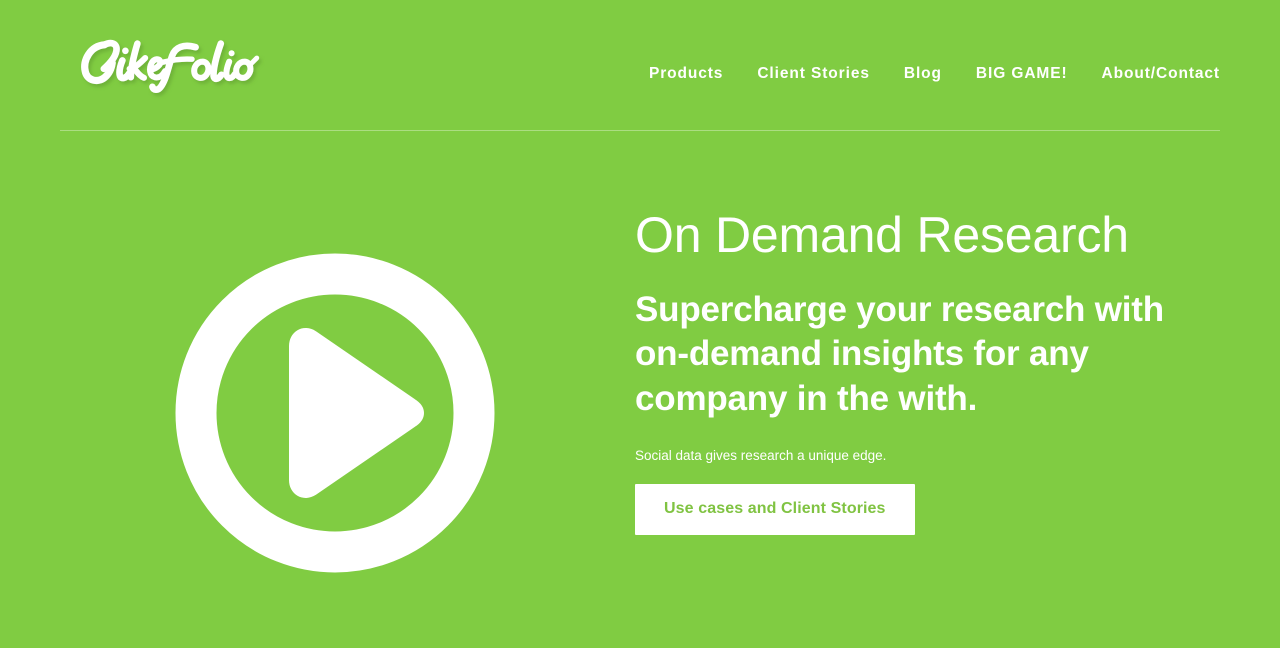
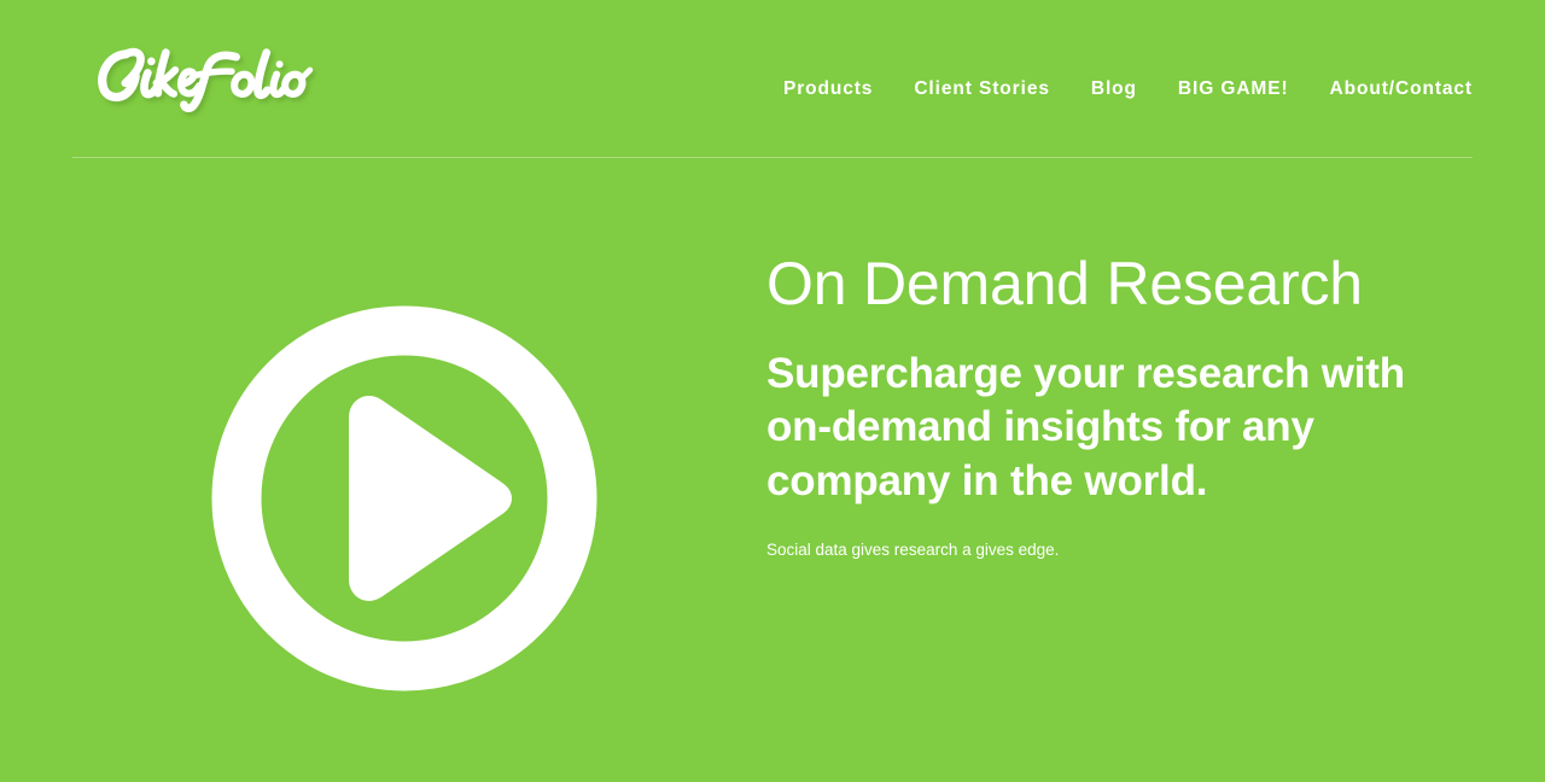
  Products
  Client Stories
  Blog
  BIG GAME!
  About/Contact
  On Demand Research
- Supercharge your research with on-demand insights for any company in the with.
+ Supercharge your research with on-demand insights for any company in the world.
- Social data gives research a unique edge.
+ Social data gives research a gives edge.
- Use cases and Client Stories
